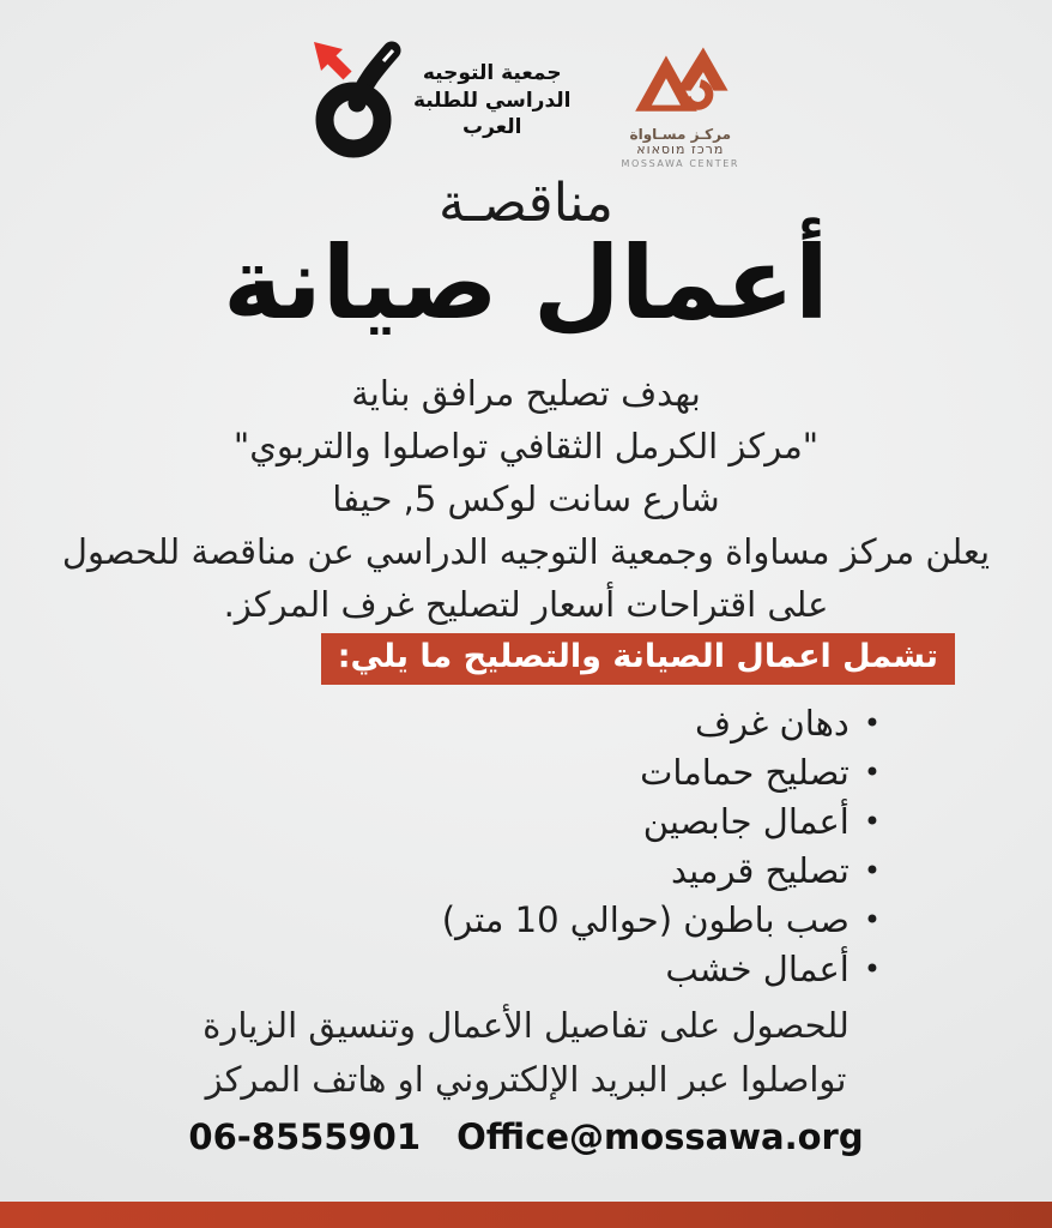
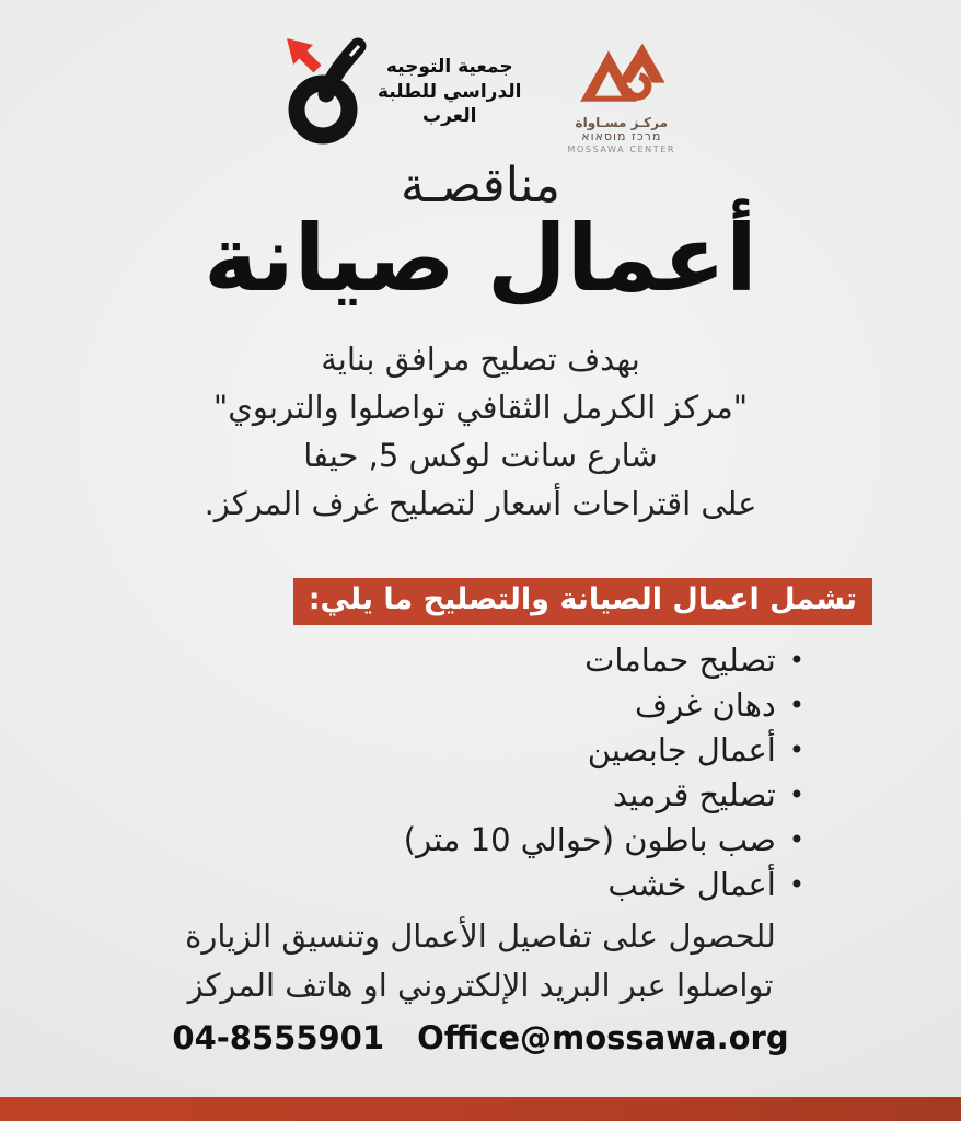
  جمعية التوجيه
  الدراسي للطلبة
  العرب
  مركـز مسـاواة
  מרכז מוסאוא
  MOSSAWA CENTER
  مناقصـة
  أعمال صيانة
  بهدف تصليح مرافق بناية
  "مركز الكرمل الثقافي تواصلوا والتربوي"
  شارع سانت لوكس 5, حيفا
- يعلن مركز مساواة وجمعية التوجيه الدراسي عن مناقصة للحصول
  على اقتراحات أسعار لتصليح غرف المركز.
  تشمل اعمال الصيانة والتصليح ما يلي:
  •
- دهان غرف
+ تصليح حمامات
  •
- تصليح حمامات
+ دهان غرف
  •
  أعمال جابصين
  •
  تصليح قرميد
  •
  صب باطون (حوالي 10 متر)
  •
  أعمال خشب
  للحصول على تفاصيل الأعمال وتنسيق الزيارة
  تواصلوا عبر البريد الإلكتروني او هاتف المركز
- 06-8555901 Office@mossawa.org
+ 04-8555901 Office@mossawa.org
